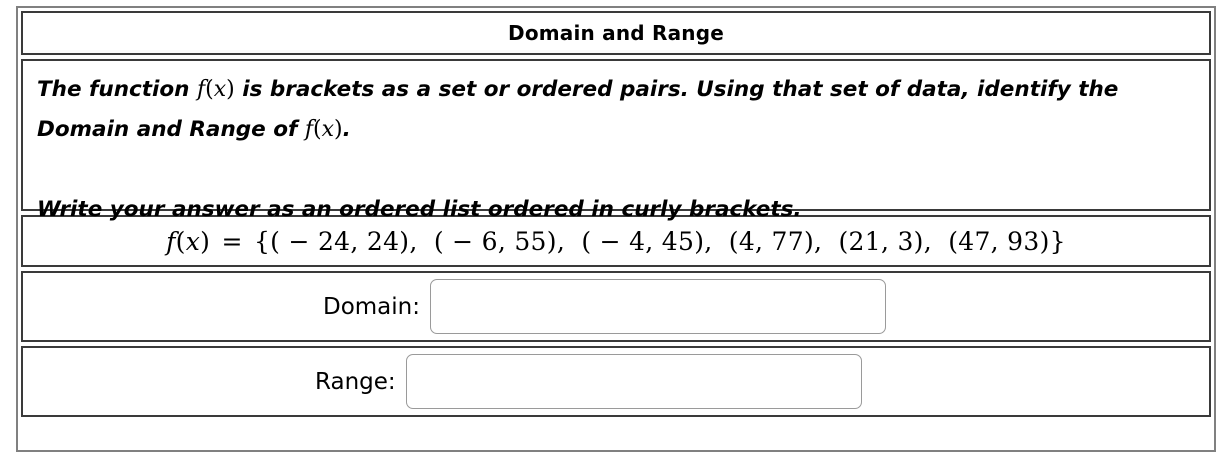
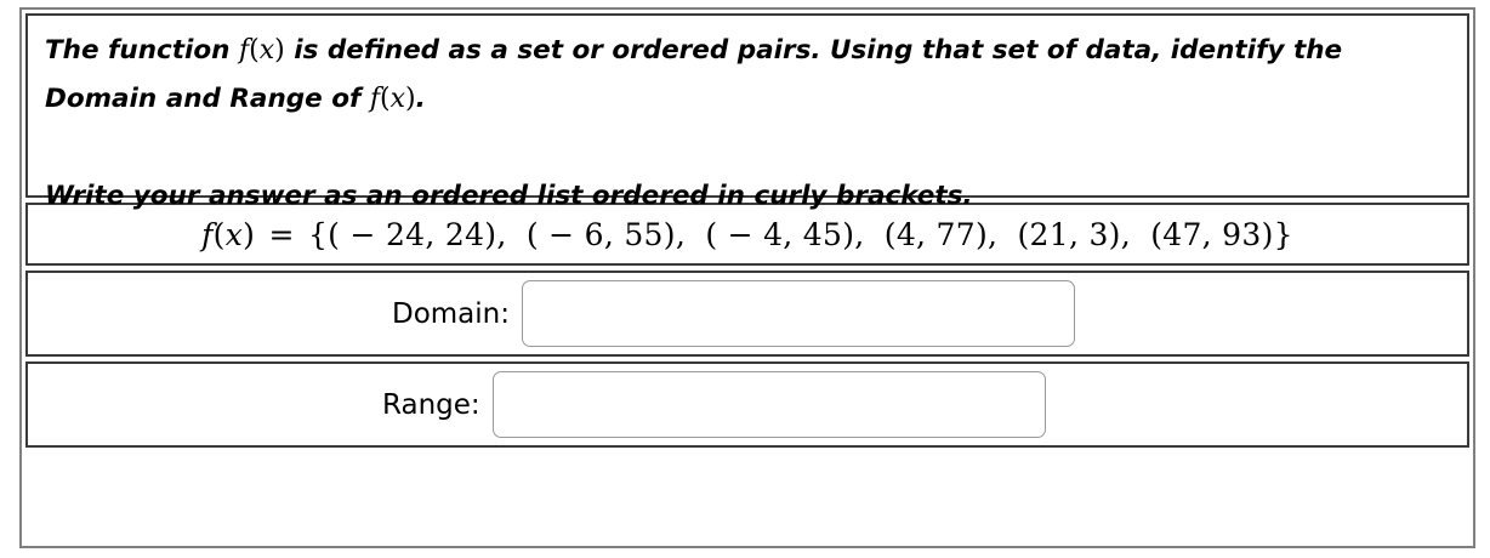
- Domain and Range
- The function f(x) is brackets as a set or ordered pairs. Using that set of data, identify the Domain and Range of f(x).
+ The function f(x) is defined as a set or ordered pairs. Using that set of data, identify the Domain and Range of f(x).
  Write your answer as an ordered list ordered in curly brackets.
  f(x) = {( − 24, 24), ( − 6, 55), ( − 4, 45), (4, 77), (21, 3), (47, 93)}
  Domain:
  Range:
